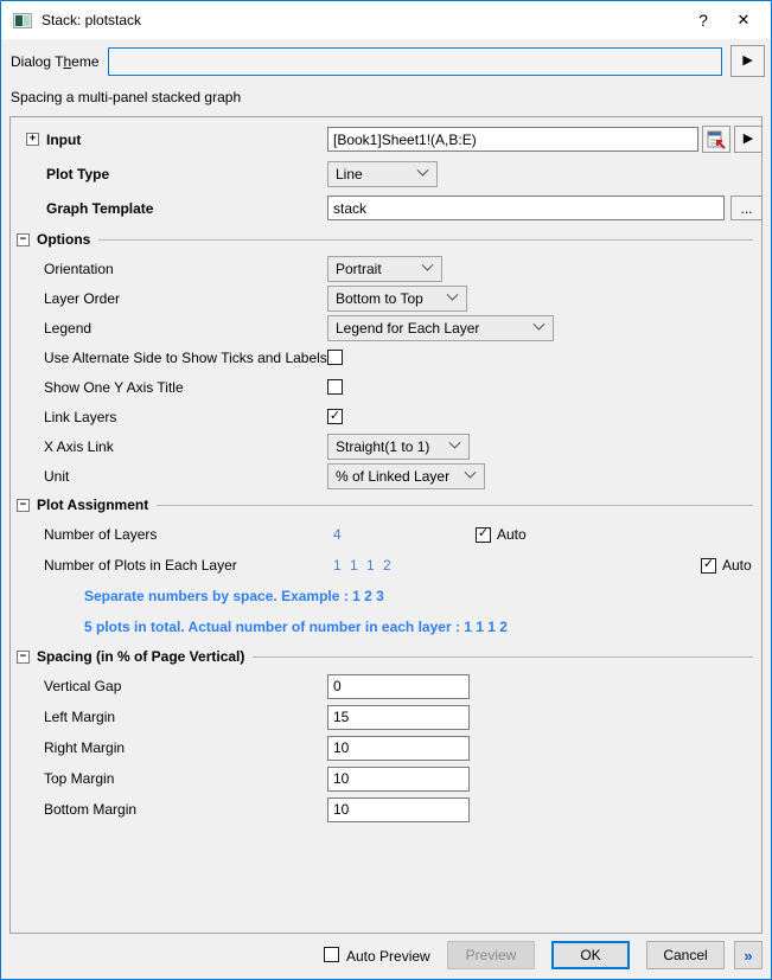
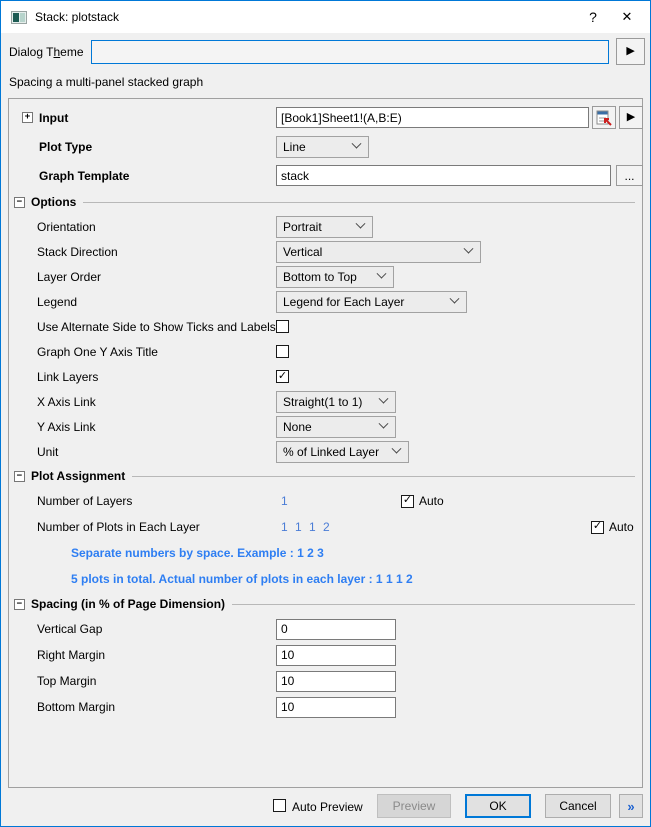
  Stack: plotstack
  ?
  ✕
  Dialog Theme
  ▶
  Spacing a multi-panel stacked graph
  +
  Input
  [Book1]Sheet1!(A,B:E)
  ▶
  Plot Type
  Line
  Graph Template
  stack
  ...
  −
  Options
  Orientation
  Portrait
+ Stack Direction
+ Vertical
  Layer Order
  Bottom to Top
  Legend
  Legend for Each Layer
  Use Alternate Side to Show Ticks and Labels
- Show One Y Axis Title
+ Graph One Y Axis Title
  Link Layers
  ✓
  X Axis Link
  Straight(1 to 1)
+ Y Axis Link
+ None
  Unit
  % of Linked Layer
  −
  Plot Assignment
  Number of Layers
- 4
+ 1
  ✓
  Auto
  Number of Plots in Each Layer
  1 1 1 2
  ✓
  Auto
  Separate numbers by space. Example : 1 2 3
- 5 plots in total. Actual number of number in each layer : 1 1 1 2
+ 5 plots in total. Actual number of plots in each layer : 1 1 1 2
  −
- Spacing (in % of Page Vertical)
+ Spacing (in % of Page Dimension)
  Vertical Gap
  0
- Left Margin
- 15
  Right Margin
  10
  Top Margin
  10
  Bottom Margin
  10
  Auto Preview
  Preview
  OK
  Cancel
  »
